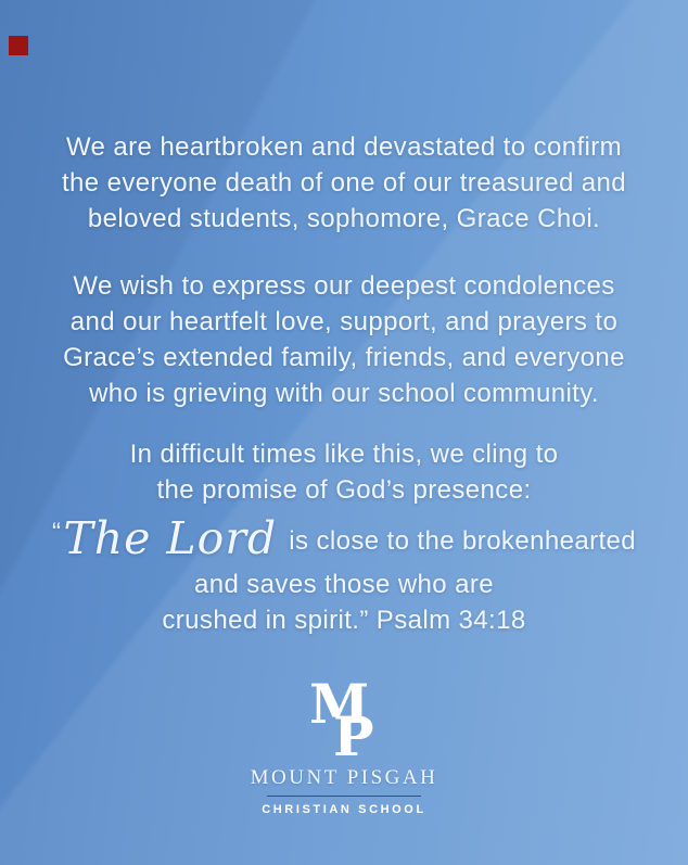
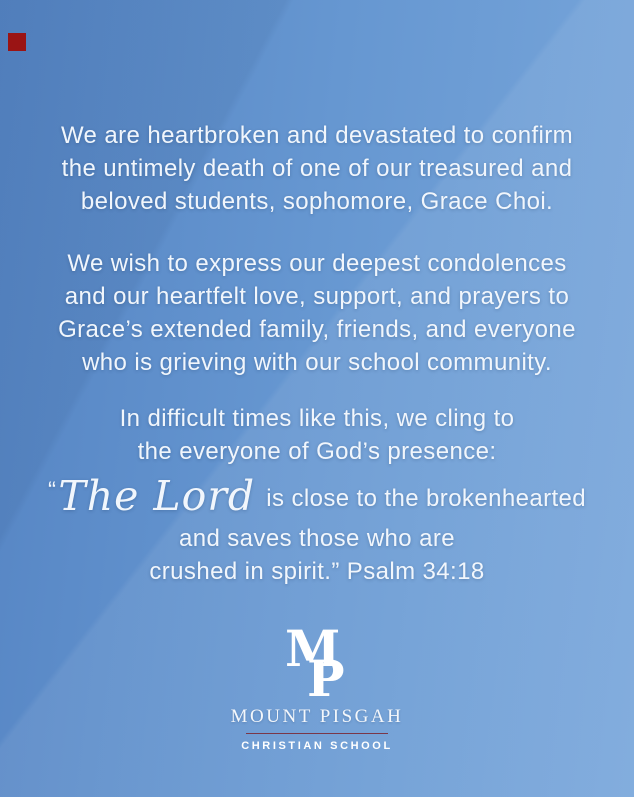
  We are heartbroken and devastated to confirm
- the everyone death of one of our treasured and
+ the untimely death of one of our treasured and
  beloved students, sophomore, Grace Choi.
  We wish to express our deepest condolences
  and our heartfelt love, support, and prayers to
  Grace’s extended family, friends, and everyone
  who is grieving with our school community.
  In difficult times like this, we cling to
- the promise of God’s presence:
+ the everyone of God’s presence:
  “The Lord is close to the brokenhearted
  and saves those who are
  crushed in spirit.” Psalm 34:18
  M
  P
  MOUNT PISGAH
  CHRISTIAN SCHOOL
